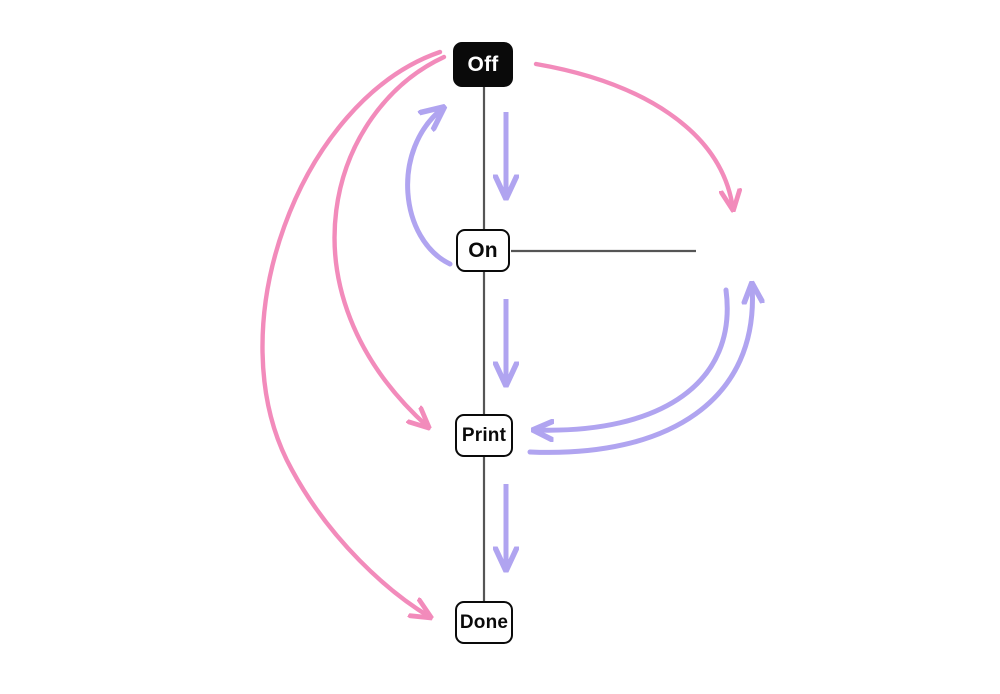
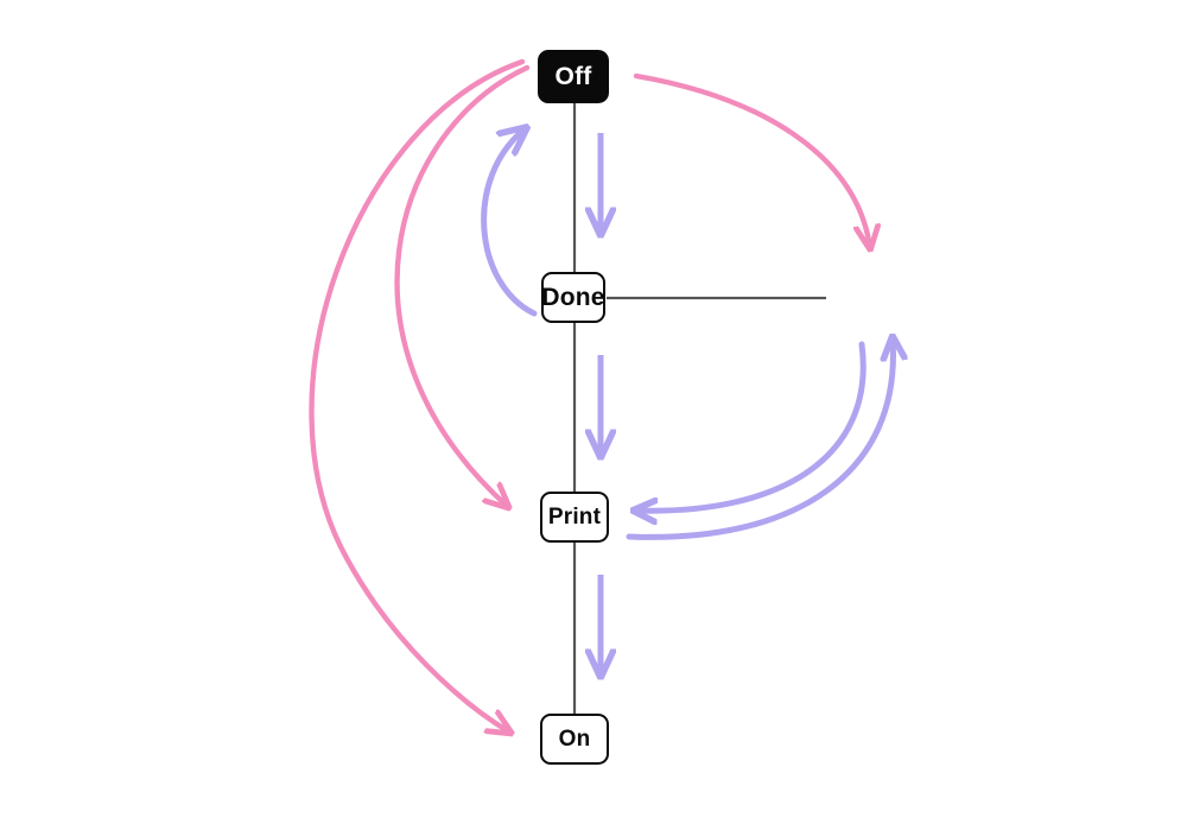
  Off
- On
+ Done
  Print
- Done
+ On
